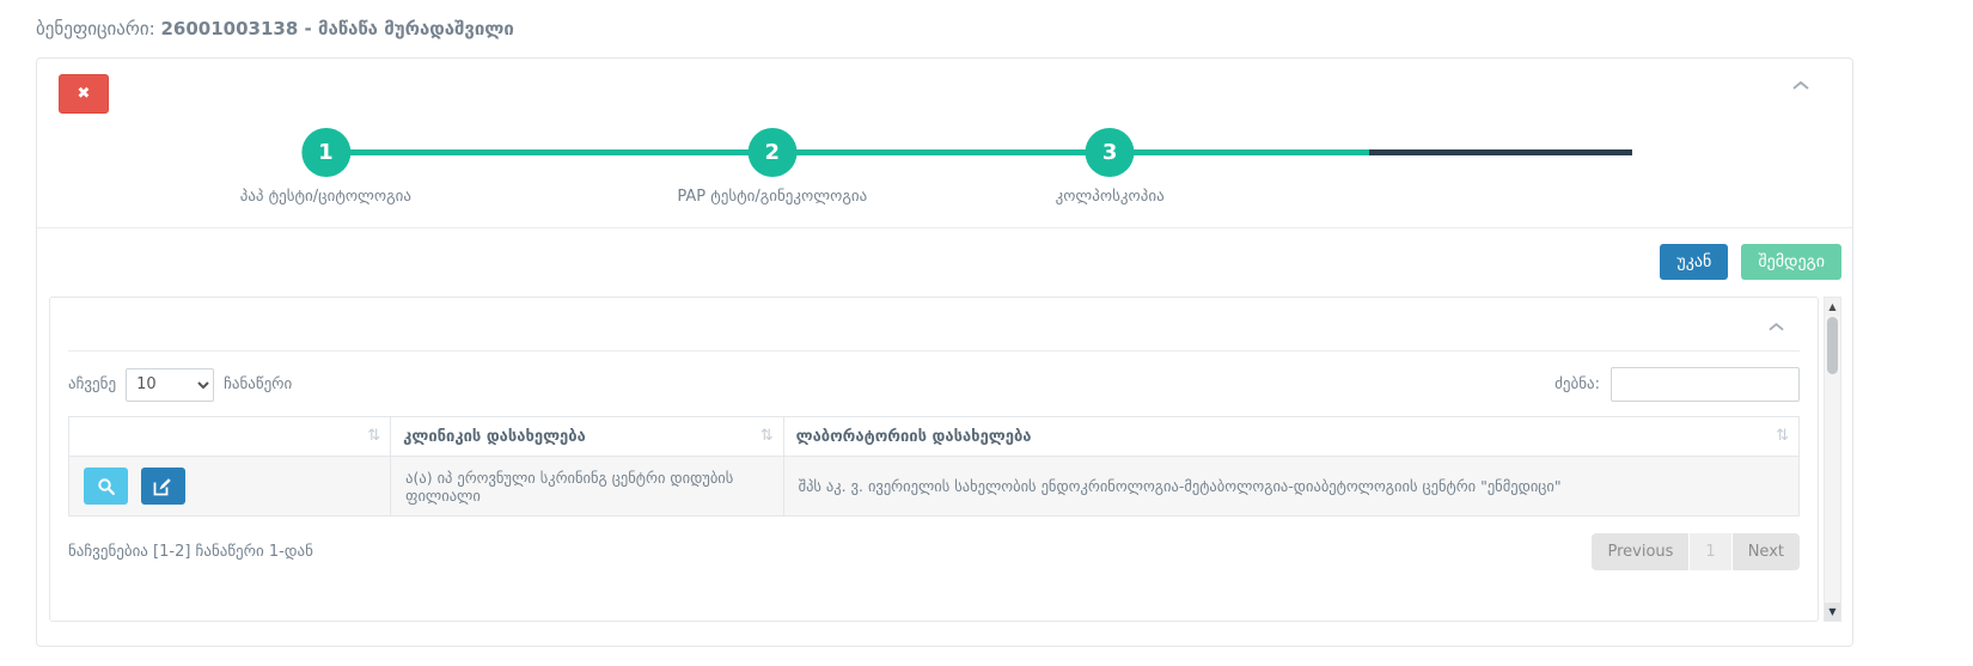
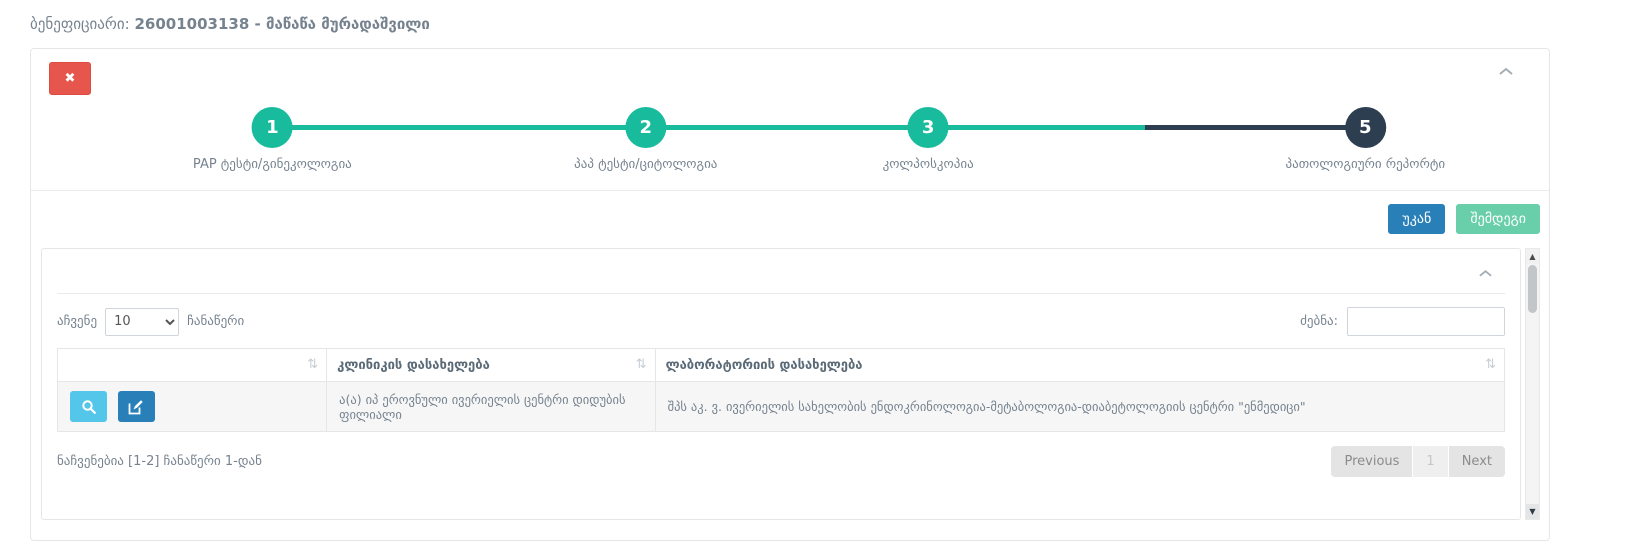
  ბენეფიციარი: 26001003138 - მაწაწა მურადაშვილი
  ✖
  1
- პაპ ტესტი/ციტოლოგია
+ PAP ტესტი/გინეკოლოგია
  2
- PAP ტესტი/გინეკოლოგია
+ პაპ ტესტი/ციტოლოგია
  3
  კოლპოსკოპია
+ 5
+ პათოლოგიური რეპორტი
  უკან შემდეგი
  აჩვენე
  10
  ჩანაწერი
  ძებნა:
  ⇅	კლინიკის დასახელება ⇅	ლაბორატორიის დასახელება ⇅
- 	ა(ა) იპ ეროვნული სკრინინგ ცენტრი დიდუბის ფილიალი	შპს აკ. ვ. ივერიელის სახელობის ენდოკრინოლოგია-მეტაბოლოგია-დიაბეტოლოგიის ცენტრი "ენმედიცი"
+ 	ა(ა) იპ ეროვნული ივერიელის ცენტრი დიდუბის ფილიალი	შპს აკ. ვ. ივერიელის სახელობის ენდოკრინოლოგია-მეტაბოლოგია-დიაბეტოლოგიის ცენტრი "ენმედიცი"
  ნაჩვენებია [1-2] ჩანაწერი 1-დან
  Previous
  1
  Next
  ▲
  ▼
